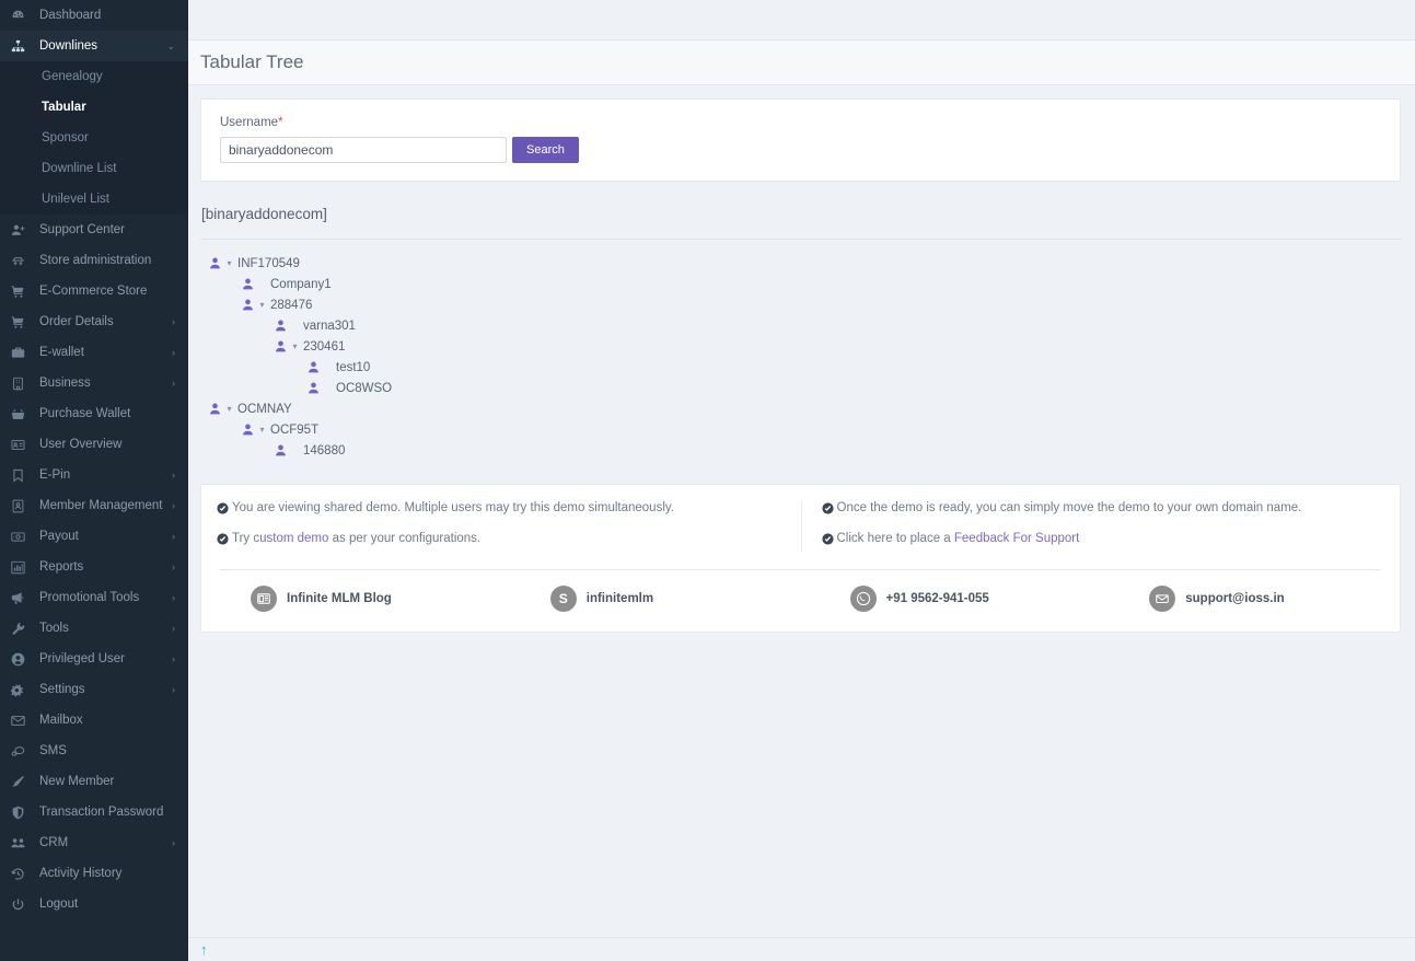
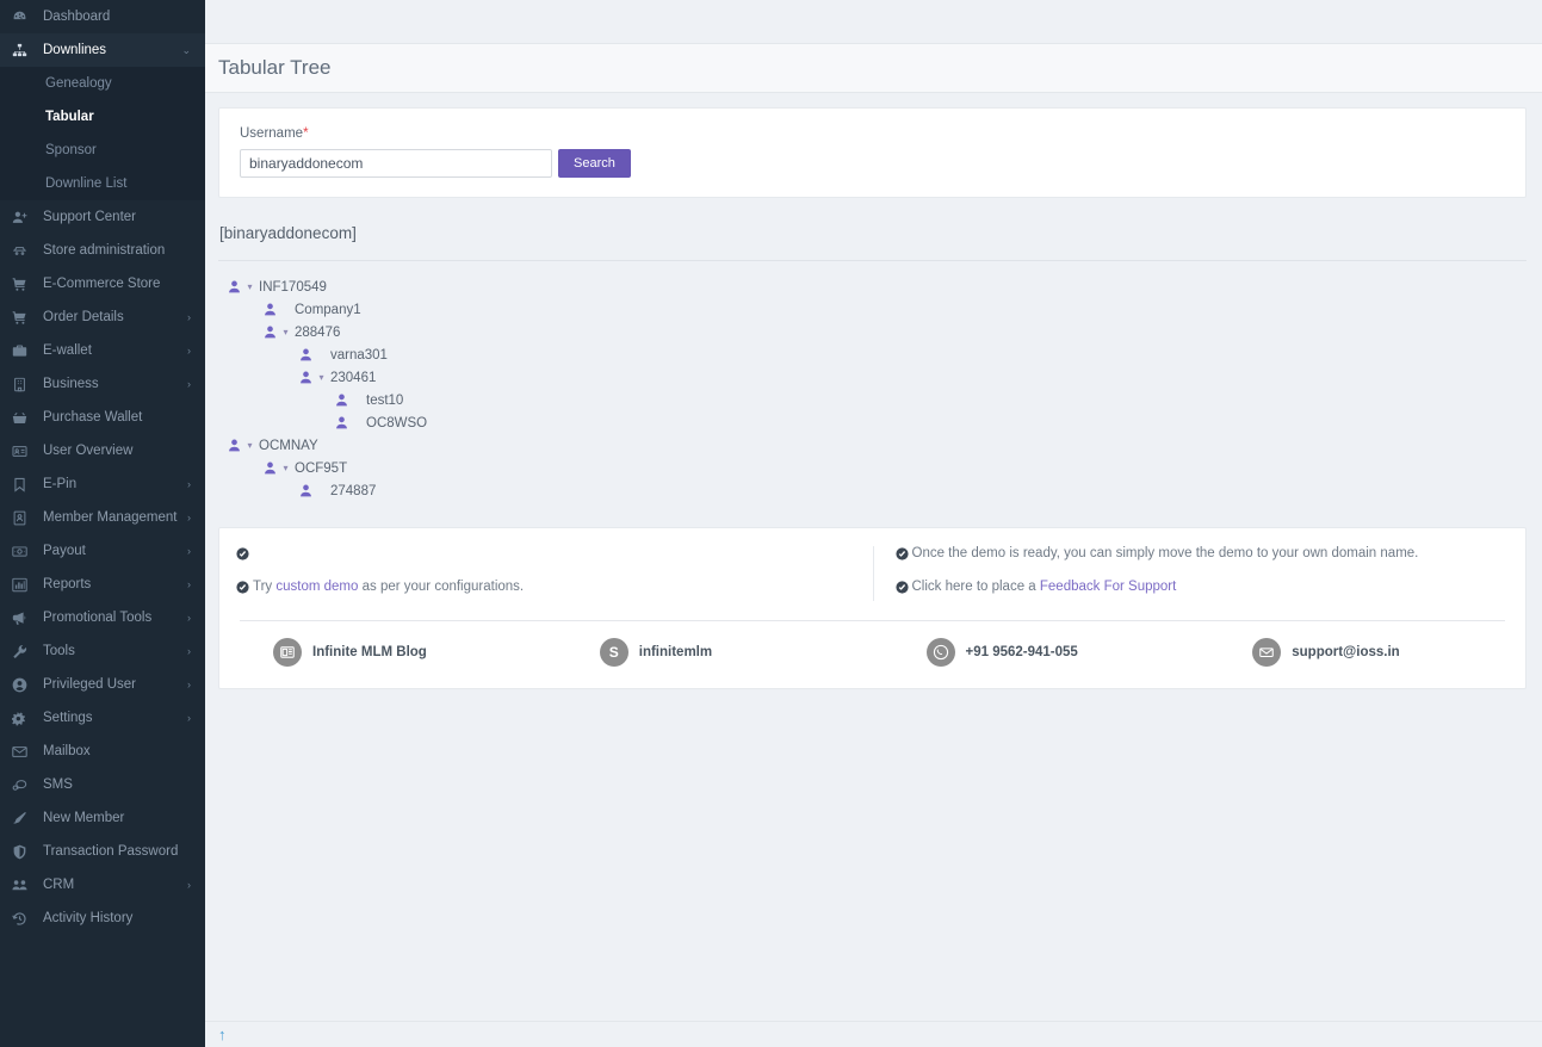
  Dashboard
  Downlines
  ⌄
  Genealogy
  Tabular
  Sponsor
  Downline List
- Unilevel List
  Support Center
  Store administration
  E-Commerce Store
  Order Details
  ›
  E-wallet
  ›
  Business
  ›
  Purchase Wallet
  User Overview
  E-Pin
  ›
  Member Management
  ›
  Payout
  ›
  Reports
  ›
  Promotional Tools
  ›
  Tools
  ›
  Privileged User
  ›
  Settings
  ›
  Mailbox
  SMS
  New Member
  Transaction Password
  CRM
  ›
  Activity History
- Logout
  Tabular Tree
  Username*
  binaryaddonecom
  Search
  [binaryaddonecom]
  ▾
  INF170549
  Company1
  ▾
  288476
  varna301
  ▾
  230461
  test10
  OC8WSO
  ▾
  OCMNAY
  ▾
  OCF95T
- 146880
+ 274887
- You are viewing shared demo. Multiple users may try this demo simultaneously.
  Try custom demo as per your configurations.
  Once the demo is ready, you can simply move the demo to your own domain name.
  Click here to place a Feedback For Support
  Infinite MLM Blog
  S
  infinitemlm
  +91 9562-941-055
  support@ioss.in
  ↑
